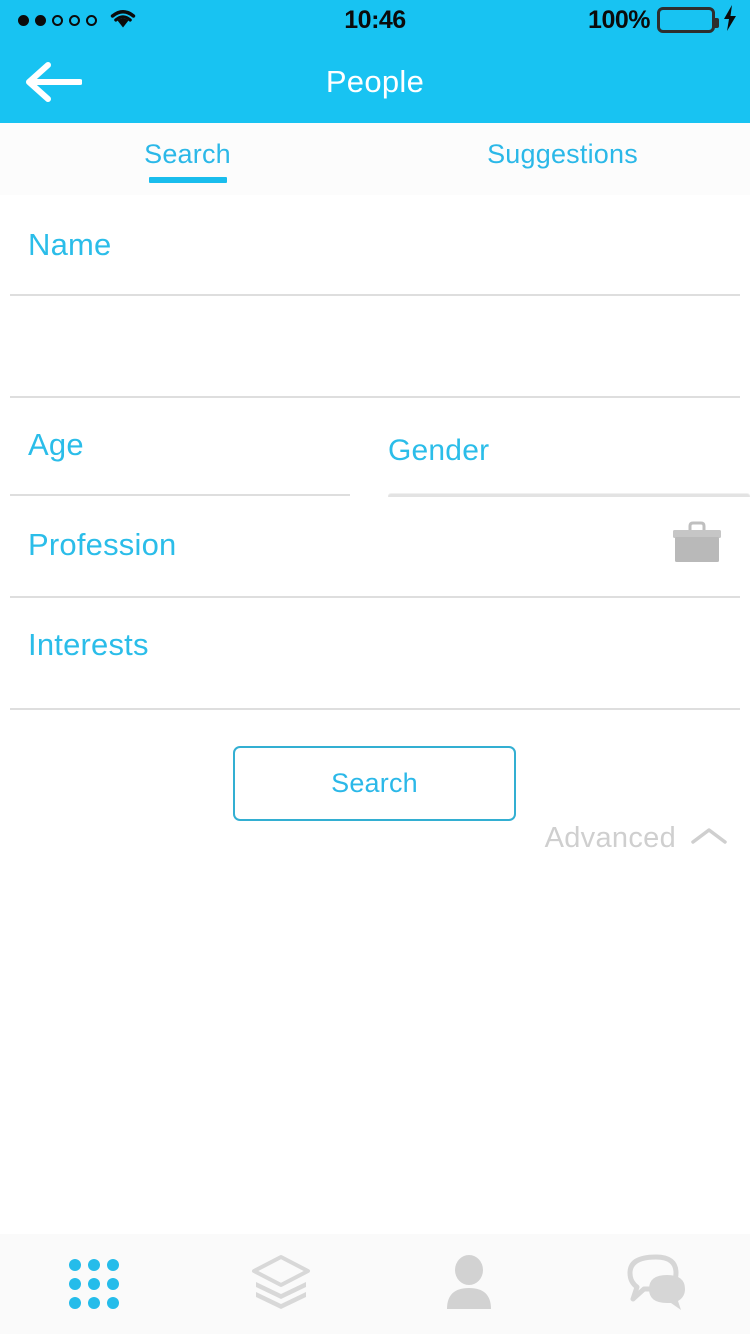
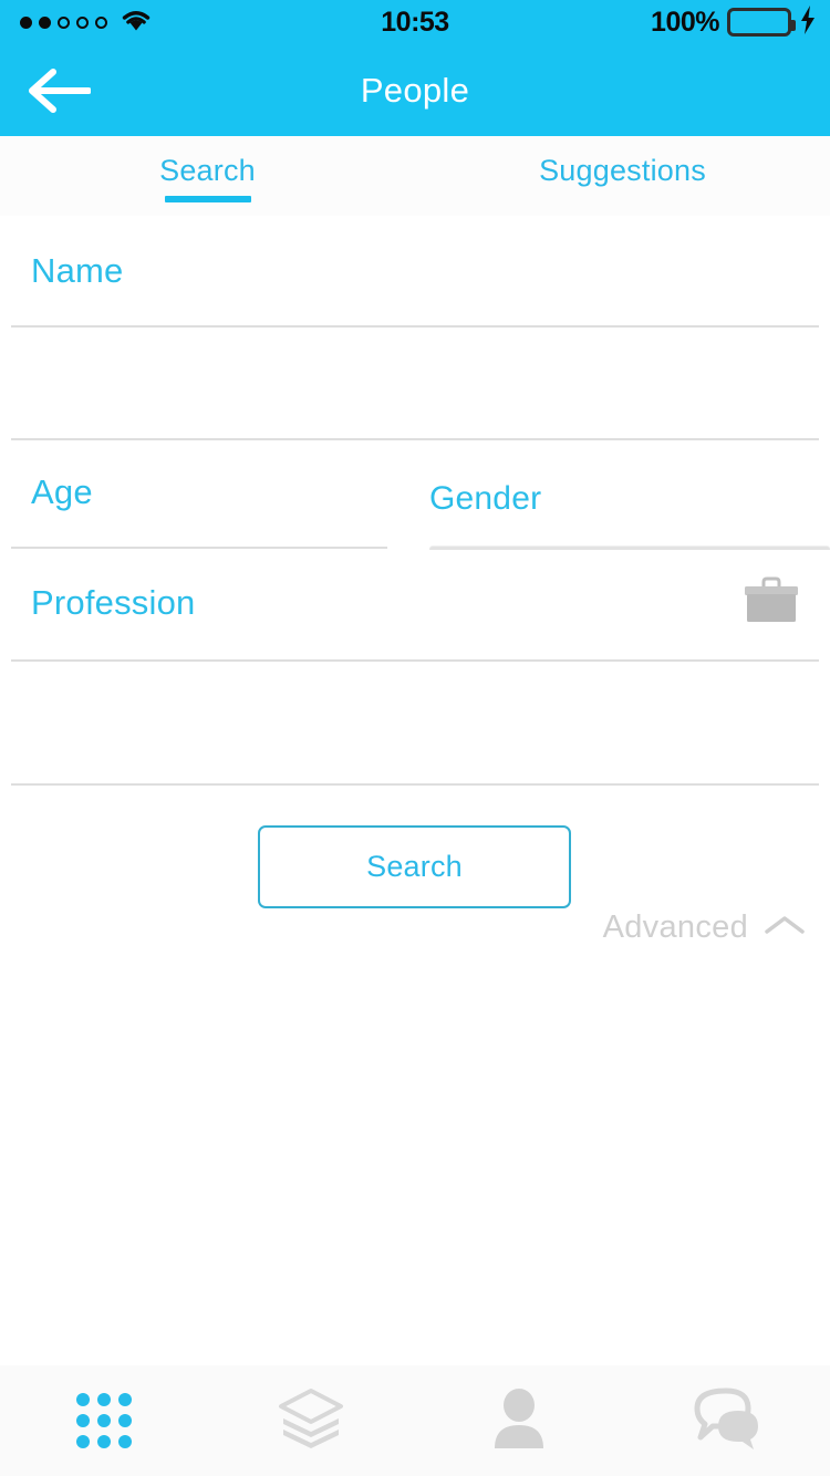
- 10:46
+ 10:53
  100%
  People
  Search
  Suggestions
  Name
  Age
  Gender
  Profession
- Interests
  Search
  Advanced
